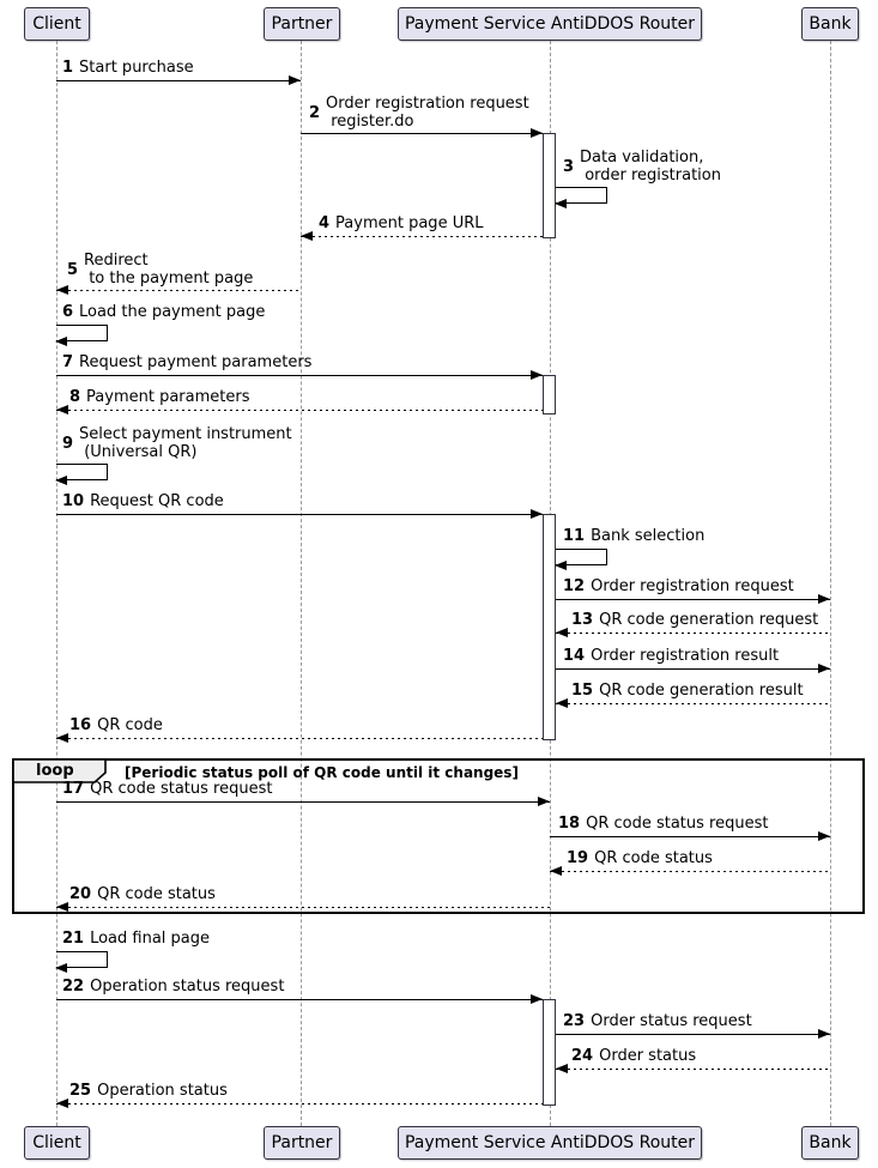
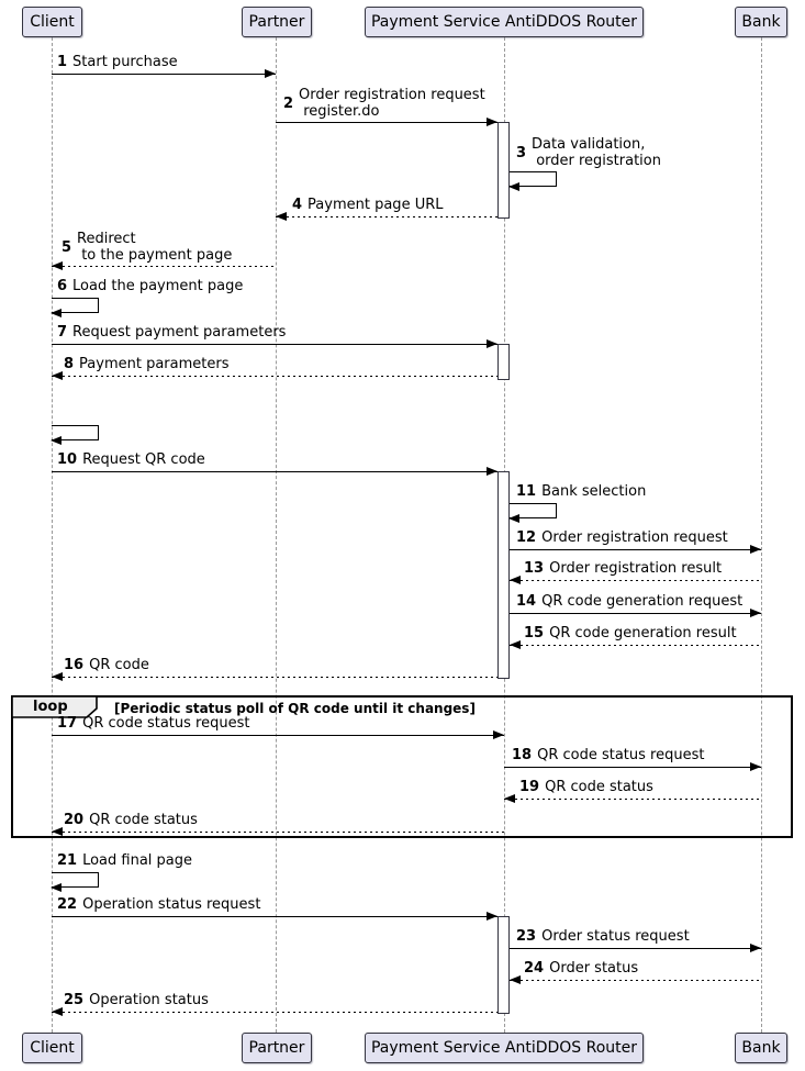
  Client
  Partner
  Payment Service AntiDDOS Router
  Bank
  Client
  Partner
  Payment Service AntiDDOS Router
  Bank
  loop
  [Periodic status poll of QR code until it changes]
  1
  Start purchase
  2
  Order registration request
  register.do
  3
  Data validation,
  order registration
  4
  Payment page URL
  5
  Redirect
  to the payment page
  6
  Load the payment page
  7
  Request payment parameters
  8
  Payment parameters
- 9
- Select payment instrument
- (Universal QR)
  10
  Request QR code
  11
  Bank selection
  12
  Order registration request
  13
- QR code generation request
+ Order registration result
  14
- Order registration result
+ QR code generation request
  15
  QR code generation result
  16
  QR code
  17
  QR code status request
  18
  QR code status request
  19
  QR code status
  20
  QR code status
  21
  Load final page
  22
  Operation status request
  23
  Order status request
  24
  Order status
  25
  Operation status
